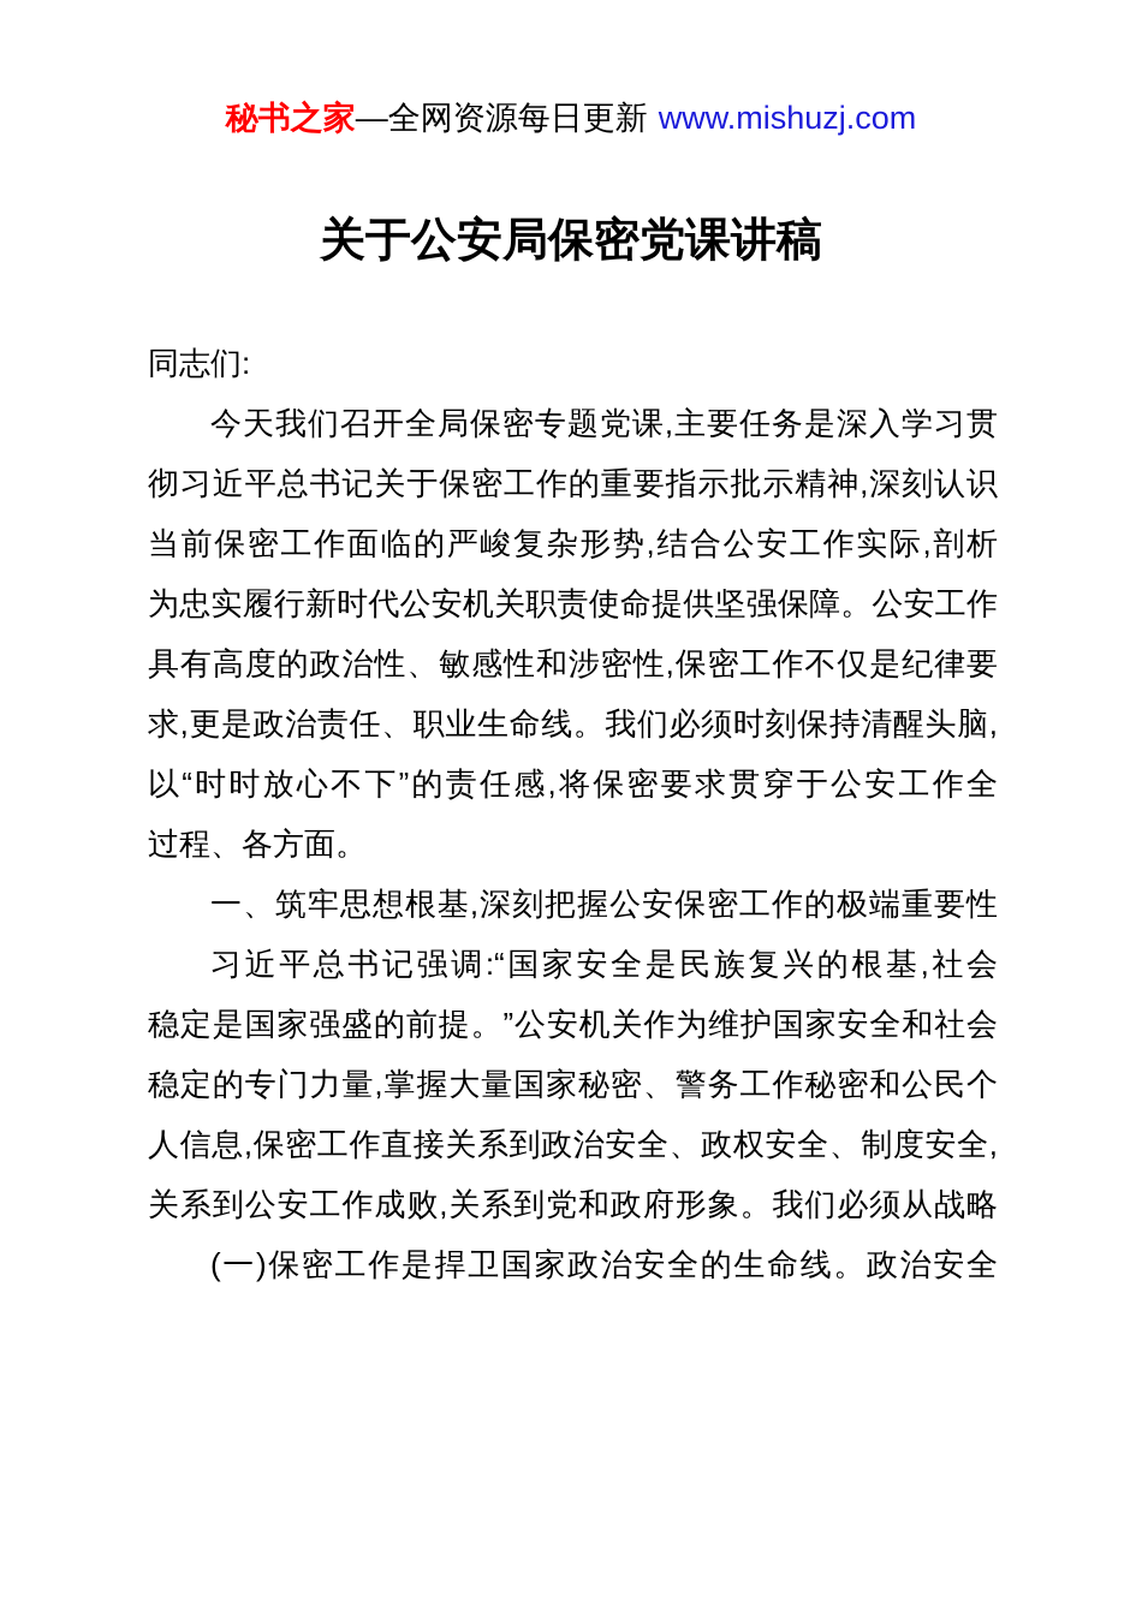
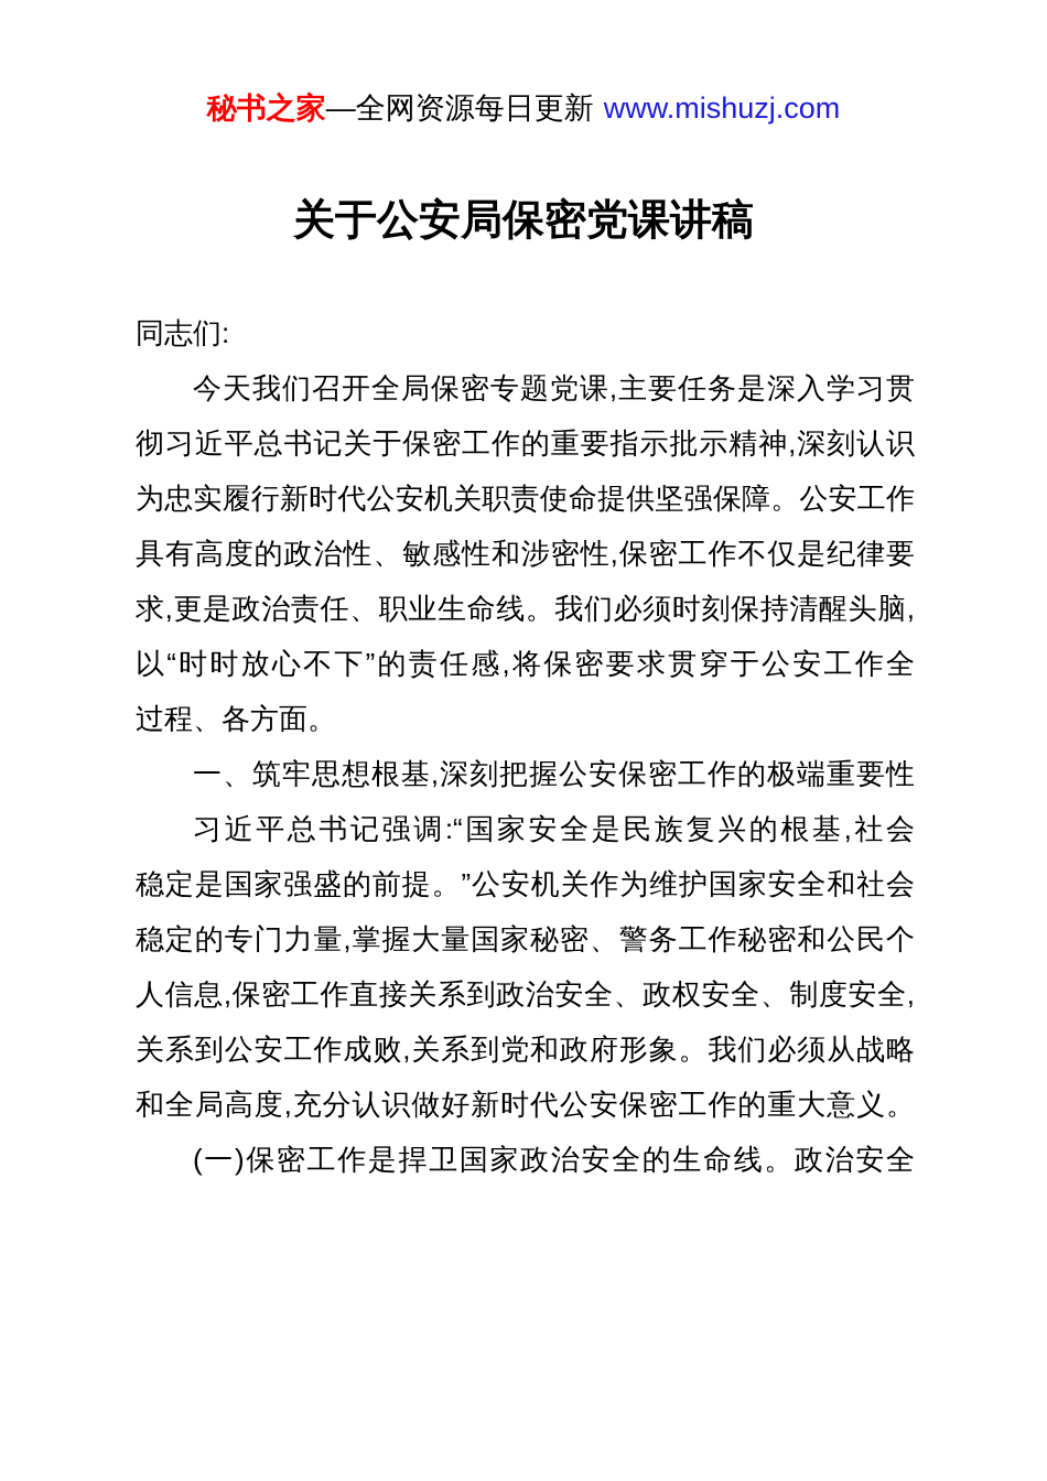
  秘书之家—全网资源每日更新 www.mishuzj.com
  关于公安局保密党课讲稿
  同志们:
  今天我们召开全局保密专题党课,主要任务是深入学习贯
  彻习近平总书记关于保密工作的重要指示批示精神,深刻认识
- 当前保密工作面临的严峻复杂形势,结合公安工作实际,剖析
  为忠实履行新时代公安机关职责使命提供坚强保障。公安工作
  具有高度的政治性、敏感性和涉密性,保密工作不仅是纪律要
  求,更是政治责任、职业生命线。我们必须时刻保持清醒头脑,
  以“时时放心不下”的责任感,将保密要求贯穿于公安工作全
  过程、各方面。
  一、筑牢思想根基,深刻把握公安保密工作的极端重要性
  习近平总书记强调:“国家安全是民族复兴的根基,社会
  稳定是国家强盛的前提。”公安机关作为维护国家安全和社会
  稳定的专门力量,掌握大量国家秘密、警务工作秘密和公民个
  人信息,保密工作直接关系到政治安全、政权安全、制度安全,
  关系到公安工作成败,关系到党和政府形象。我们必须从战略
+ 和全局高度,充分认识做好新时代公安保密工作的重大意义。
  (一)保密工作是捍卫国家政治安全的生命线。政治安全
